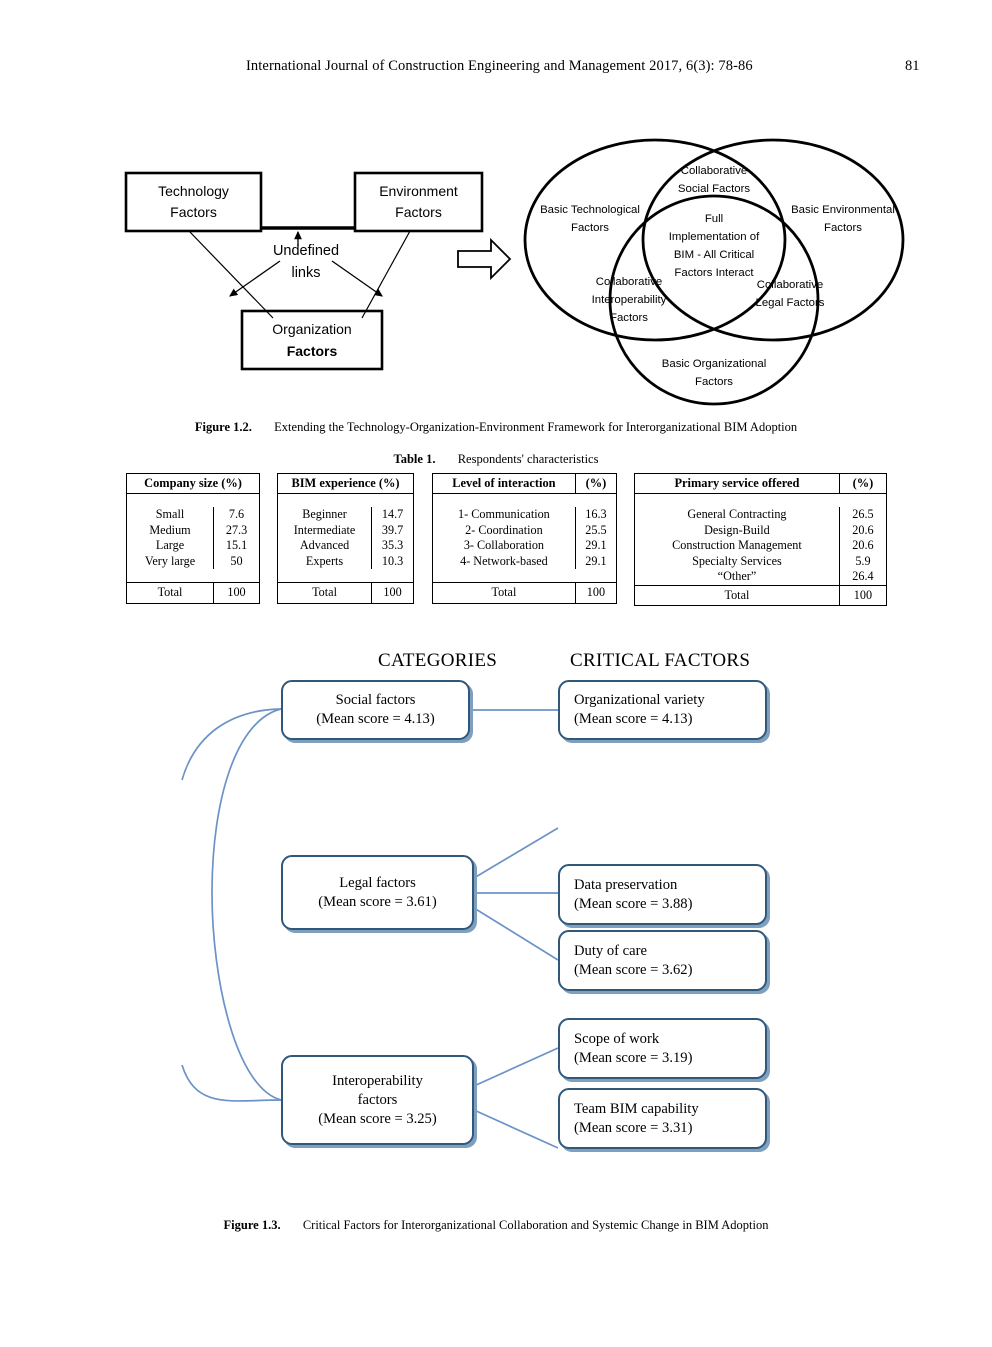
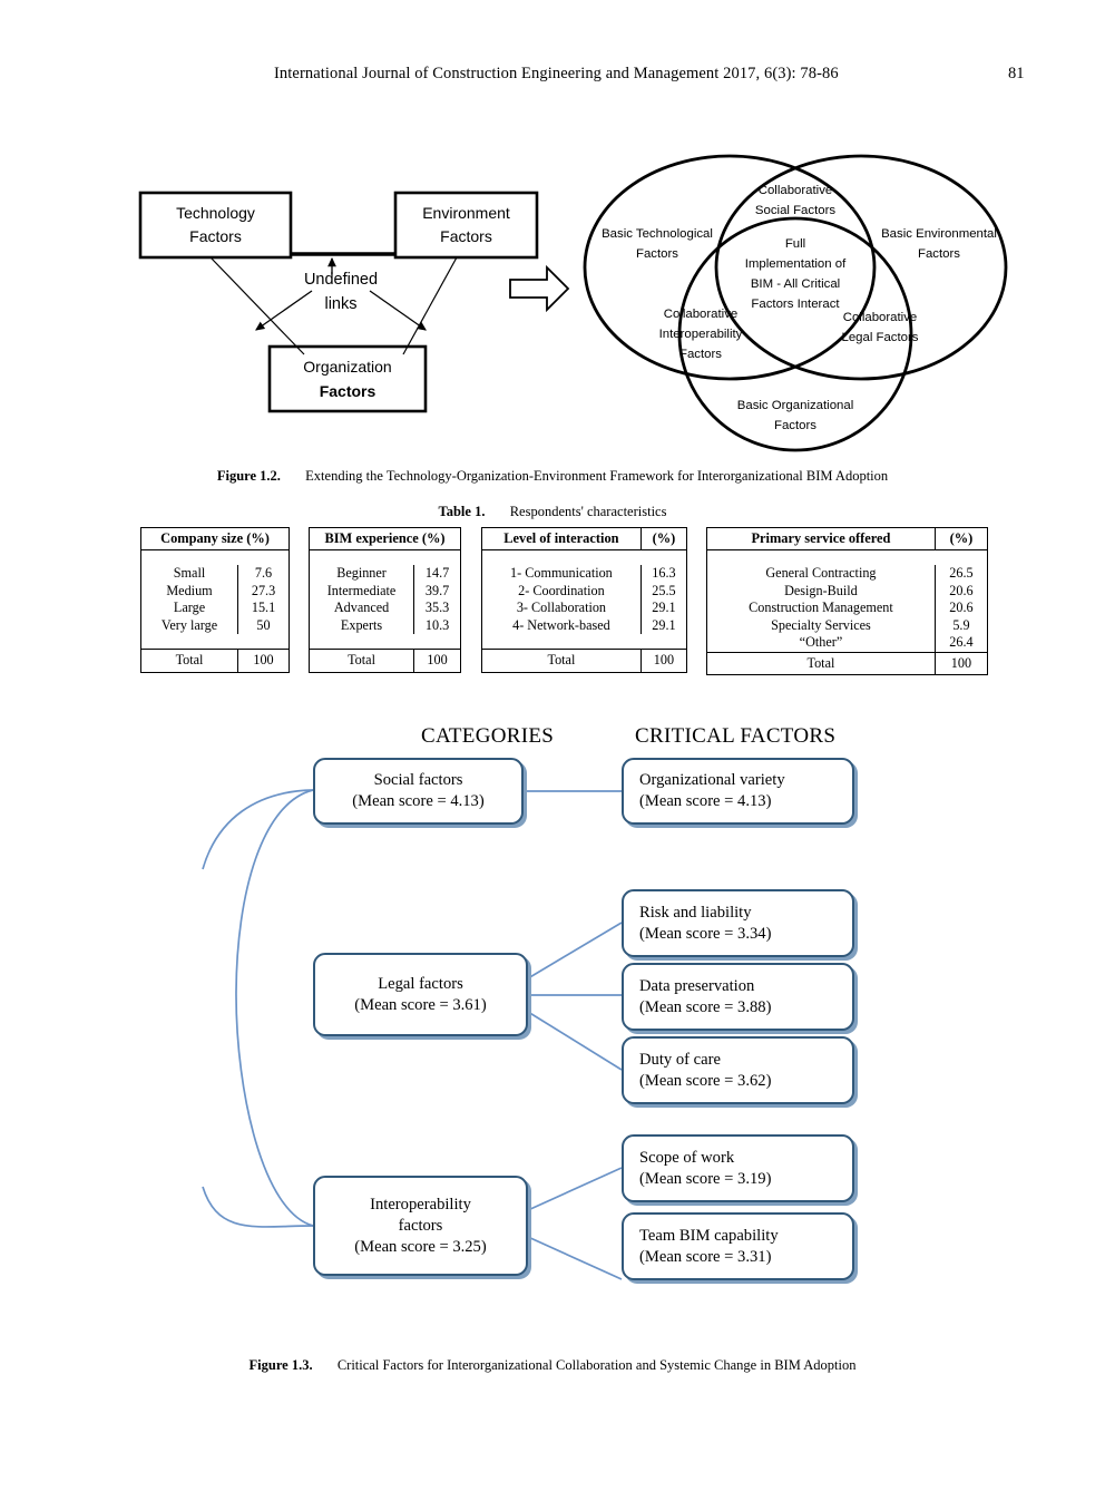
  International Journal of Construction Engineering and Management 2017, 6(3): 78-86
  81
  Technology
  Factors
  Environment
  Factors
  Organization
  Factors
  Undefined
  links
  Basic Technological
  Factors
  Basic Environmental
  Factors
  Basic Organizational
  Factors
  Collaborative
  Social Factors
  Collaborative
  Interoperability
  Factors
  Collaborative
  Legal Factors
  Full
  Implementation of
  BIM - All Critical
  Factors Interact
  Figure 1.2. Extending the Technology-Organization-Environment Framework for Interorganizational BIM Adoption
  Table 1. Respondents' characteristics
  Company size (%)
  Small	7.6
  Medium	27.3
  Large	15.1
  Very large	50
  Total	100
  BIM experience (%)
  Beginner	14.7
  Intermediate	39.7
  Advanced	35.3
  Experts	10.3
  Total	100
  Level of interaction	(%)
  1- Communication	16.3
  2- Coordination	25.5
  3- Collaboration	29.1
  4- Network-based	29.1
  Total	100
  Primary service offered	(%)
  General Contracting	26.5
  Design-Build	20.6
  Construction Management	20.6
  Specialty Services	5.9
  “Other”	26.4
  Total	100
  CATEGORIES
  CRITICAL FACTORS
  Social factors
  (Mean score = 4.13)
  Legal factors
  (Mean score = 3.61)
  Interoperability
  factors
  (Mean score = 3.25)
  Organizational variety
  (Mean score = 4.13)
+ Risk and liability
+ (Mean score = 3.34)
  Data preservation
  (Mean score = 3.88)
  Duty of care
  (Mean score = 3.62)
  Scope of work
  (Mean score = 3.19)
  Team BIM capability
  (Mean score = 3.31)
  Figure 1.3. Critical Factors for Interorganizational Collaboration and Systemic Change in BIM Adoption
